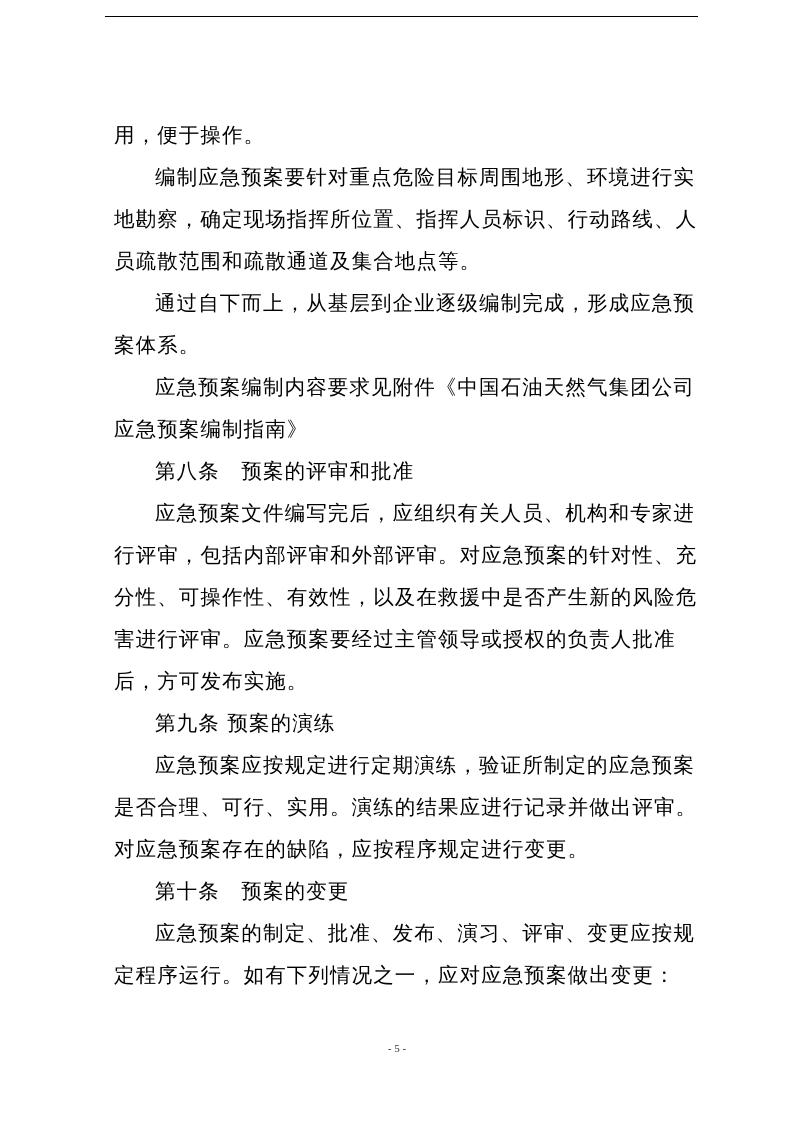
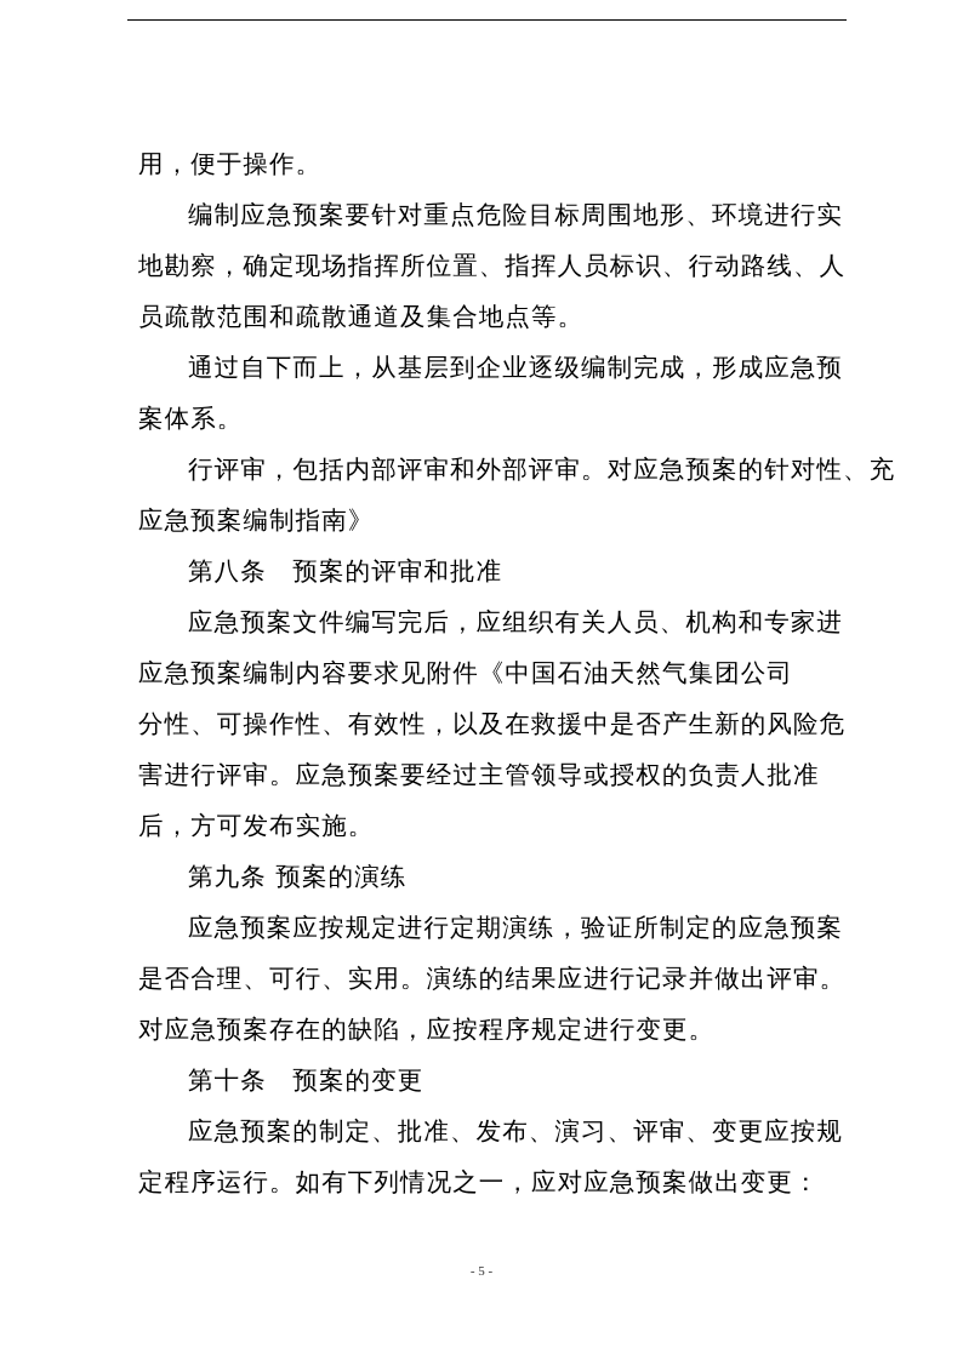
  用，便于操作。
  编制应急预案要针对重点危险目标周围地形、环境进行实
  地勘察，确定现场指挥所位置、指挥人员标识、行动路线、人
  员疏散范围和疏散通道及集合地点等。
  通过自下而上，从基层到企业逐级编制完成，形成应急预
  案体系。
- 应急预案编制内容要求见附件《中国石油天然气集团公司
+ 行评审，包括内部评审和外部评审。对应急预案的针对性、充
  应急预案编制指南》
  第八条 预案的评审和批准
  应急预案文件编写完后，应组织有关人员、机构和专家进
- 行评审，包括内部评审和外部评审。对应急预案的针对性、充
+ 应急预案编制内容要求见附件《中国石油天然气集团公司
  分性、可操作性、有效性，以及在救援中是否产生新的风险危
  害进行评审。应急预案要经过主管领导或授权的负责人批准
  后，方可发布实施。
  第九条 预案的演练
  应急预案应按规定进行定期演练，验证所制定的应急预案
  是否合理、可行、实用。演练的结果应进行记录并做出评审。
  对应急预案存在的缺陷，应按程序规定进行变更。
  第十条 预案的变更
  应急预案的制定、批准、发布、演习、评审、变更应按规
  定程序运行。如有下列情况之一，应对应急预案做出变更：
  - 5 -
